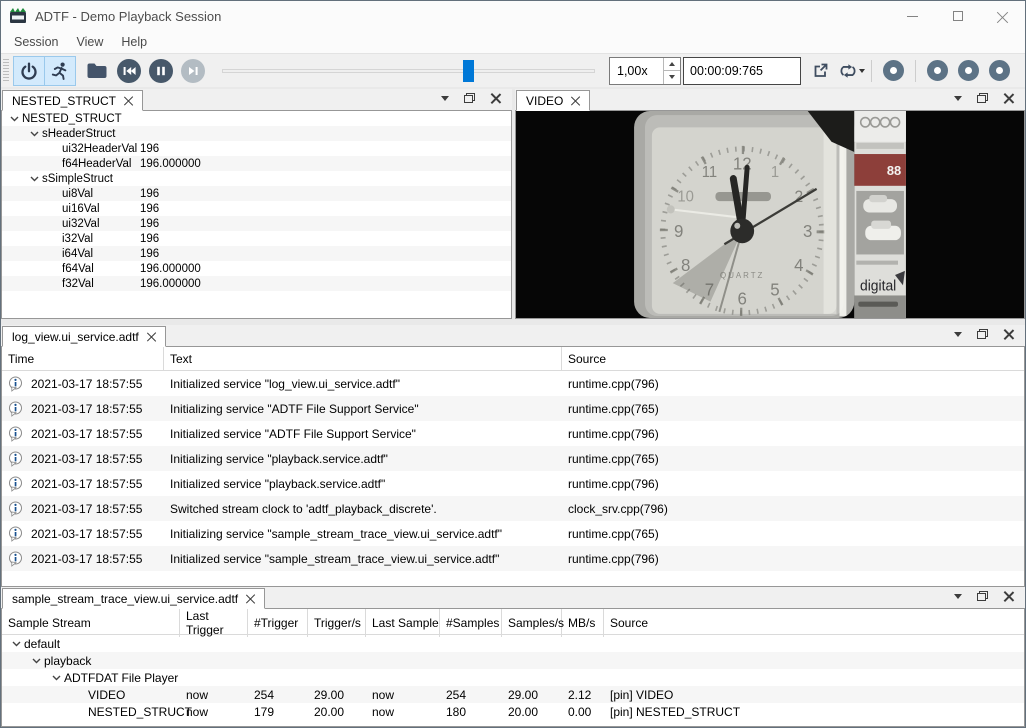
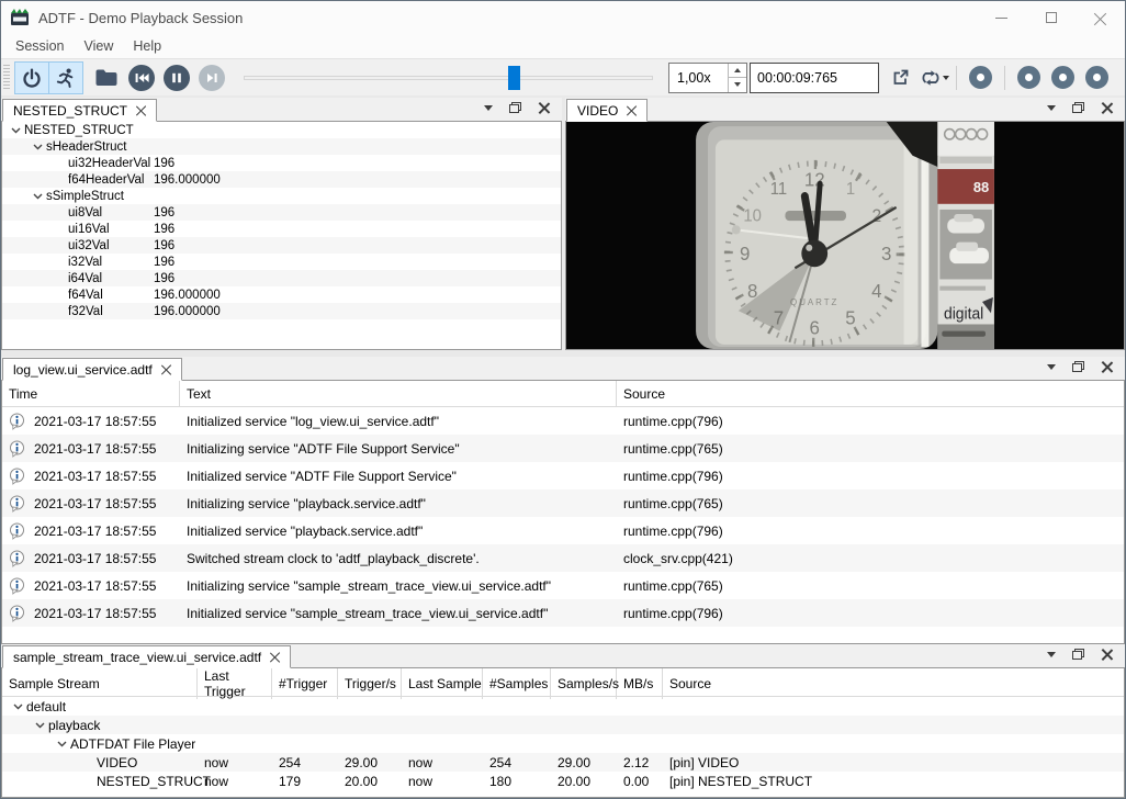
  ADTF - Demo Playback Session
  Session
  View
  Help
  1,00x
  00:00:09:765
  NESTED_STRUCT
  NESTED_STRUCT
  sHeaderStruct
  ui32HeaderVal
  196
  f64HeaderVal
  196.000000
  sSimpleStruct
  ui8Val
  196
  ui16Val
  196
  ui32Val
  196
  i32Val
  196
  i64Val
  196
  f64Val
  196.000000
  f32Val
  196.000000
  VIDEO
  12
  1
  2
  3
  4
  5
  6
  7
  8
  9
  10
  11
  QUARTZ
  88
  digital
  log_view.ui_service.adtf
  Time
  Text
  Source
  2021-03-17 18:57:55
  Initialized service "log_view.ui_service.adtf"
  runtime.cpp(796)
  2021-03-17 18:57:55
  Initializing service "ADTF File Support Service"
  runtime.cpp(765)
  2021-03-17 18:57:55
  Initialized service "ADTF File Support Service"
  runtime.cpp(796)
  2021-03-17 18:57:55
  Initializing service "playback.service.adtf"
  runtime.cpp(765)
  2021-03-17 18:57:55
  Initialized service "playback.service.adtf"
  runtime.cpp(796)
  2021-03-17 18:57:55
  Switched stream clock to 'adtf_playback_discrete'.
- clock_srv.cpp(796)
+ clock_srv.cpp(421)
  2021-03-17 18:57:55
  Initializing service "sample_stream_trace_view.ui_service.adtf"
  runtime.cpp(765)
  2021-03-17 18:57:55
  Initialized service "sample_stream_trace_view.ui_service.adtf"
  runtime.cpp(796)
  sample_stream_trace_view.ui_service.adtf
  Sample Stream
  Last Trigger
  #Trigger
  Trigger/s
  Last Sample
  #Samples
  Samples/s
  MB/s
  Source
  default
  playback
  ADTFDAT File Player
  VIDEO
  now
  254
  29.00
  now
  254
  29.00
  2.12
  [pin] VIDEO
  NESTED_STRU
  now
  179
  20.00
  now
  180
  20.00
  0.00
  [pin] NESTED_STRUCT
